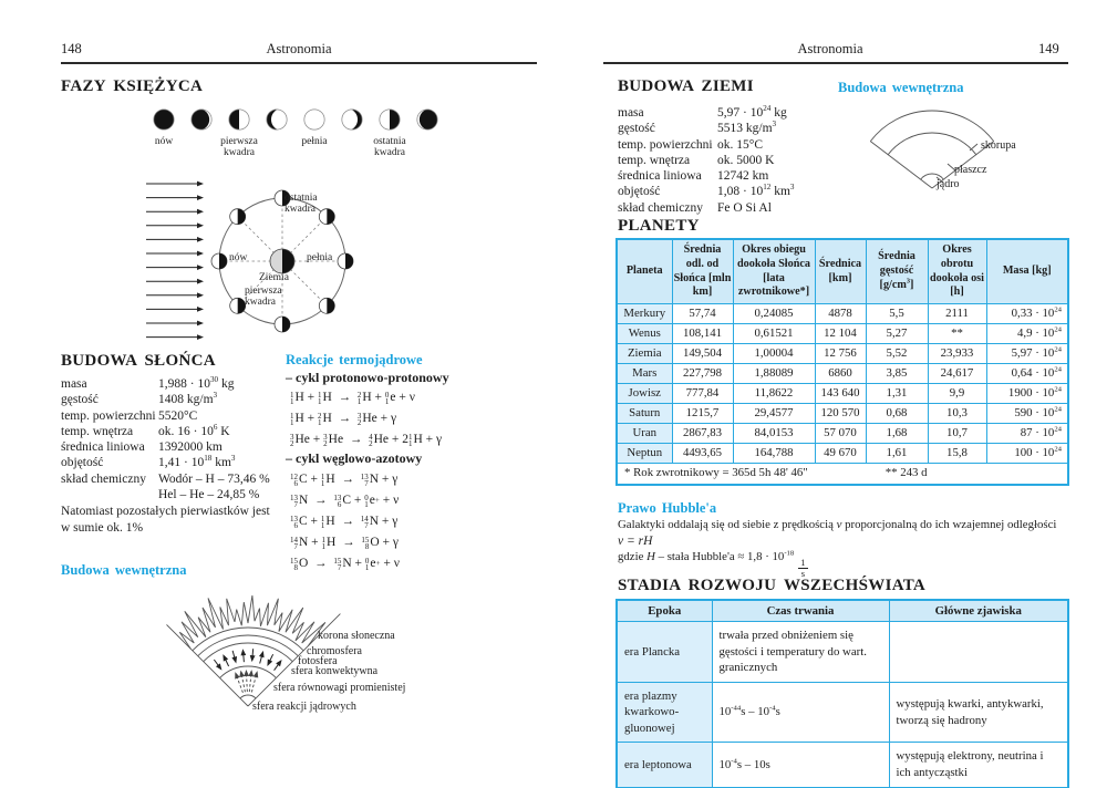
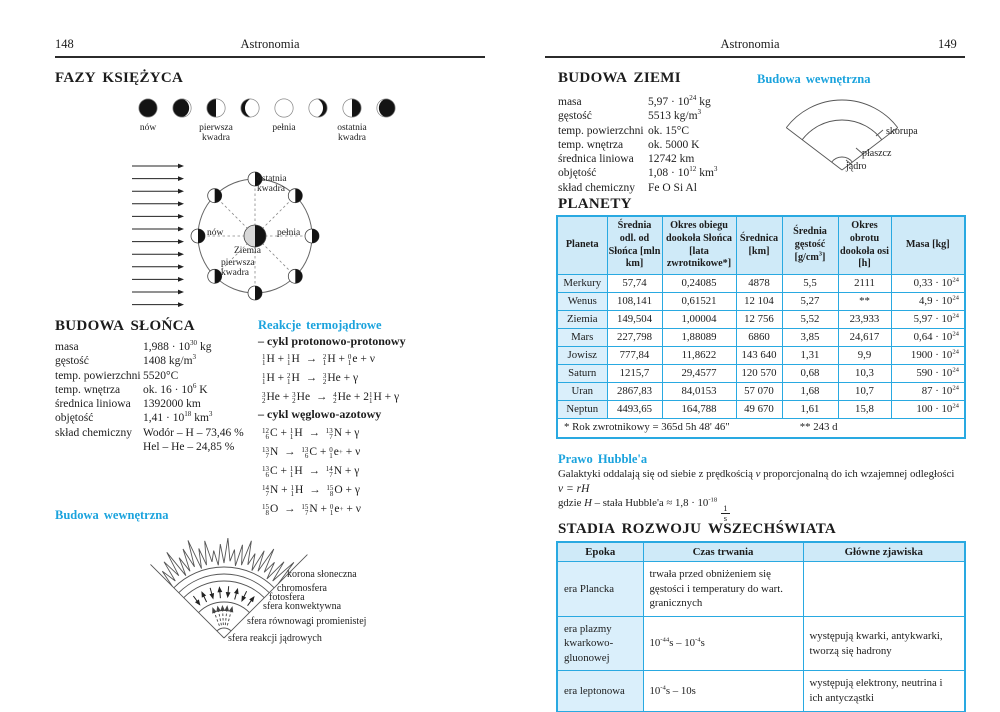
  148
  Astronomia
  FAZY KSIĘŻYCA
  nów
  pierwsza
  kwadra
  pełnia
  ostatnia
  kwadra
  ostatnia
  kwadra
  nów
  pełnia
  Ziemia
  pierwsza
  kwadra
  BUDOWA SŁOŃCA
  masa
  1,988 · 1030 kg
  gęstość
  1408 kg/m3
  temp. powierzchni
  5520°C
  temp. wnętrza
  ok. 16 · 106 K
  średnica liniowa
  1392000 km
  objętość
  1,41 · 1018 km3
  skład chemiczny
  Wodór – H – 73,46 %
  Hel – He – 24,85 %
- Natomiast pozostałych pierwiastków jest
- w sumie ok. 1%
  Reakcje termojądrowe
  – cykl protonowo-protonowy
  1
  1
  H +
  1
  1
  H →
  2
  1
  H +
  0
  1
  e + ν
  1
  1
  H +
  2
  1
  H →
  3
  2
  He + γ
  3
  2
  He +
  3
  2
  He →
  4
  2
  He + 2
  1
  1
  H + γ
  – cykl węglowo-azotowy
  12
  6
  C +
  1
  1
  H →
  13
  7
  N + γ
  13
  7
  N →
  13
  6
  C +
  0
  1
  e
  +
  + ν
  13
  6
  C +
  1
  1
  H →
  14
  7
  N + γ
  14
  7
  N +
  1
  1
  H →
  15
  8
  O + γ
  15
  8
  O →
  15
  7
  N +
  0
  1
  e
  +
  + ν
  Budowa wewnętrzna
  korona słoneczna
  chromosfera
  fotosfera
  sfera konwektywna
  sfera równowagi promienistej
  sfera reakcji jądrowych
  Astronomia
  149
  BUDOWA ZIEMI
  masa
  5,97 · 1024 kg
  gęstość
  5513 kg/m3
  temp. powierzchni
  ok. 15°C
  temp. wnętrza
  ok. 5000 K
  średnica liniowa
  12742 km
  objętość
  1,08 · 1012 km3
  skład chemiczny
  Fe O Si Al
  Budowa wewnętrzna
  skorupa
  płaszcz
  jądro
  PLANETY
  Planeta	Średnia odl. od Słońca [mln km]	Okres obiegu dookoła Słońca [lata zwrotnikowe*]	Średnica [km]	Średnia gęstość [g/cm ]	Okres obrotu dookoła osi [h]	Masa [kg]
  Merkury	57,74	0,24085	4878	5,5	2111	0,33 · 10
  Wenus	108,141	0,61521	12 104	5,27	**	4,9 · 10
  Ziemia	149,504	1,00004	12 756	5,52	23,933	5,97 · 10
  Mars	227,798	1,88089	6860	3,85	24,617	0,64 · 10
  Jowisz	777,84	11,8622	143 640	1,31	9,9	1900 · 10
  Saturn	1215,7	29,4577	120 570	0,68	10,3	590 · 10
  Uran	2867,83	84,0153	57 070	1,68	10,7	87 · 10
  Neptun	4493,65	164,788	49 670	1,61	15,8	100 · 10
  * Rok zwrotnikowy = 365d 5h 48' 46" ** 243 d
  Prawo Hubble'a
  Galaktyki oddalają się od siebie z prędkością v proporcjonalną do ich wzajemnej odległości
  v = rH
  gdzie H – stała Hubble'a ≈ 1,8 · 10
  1
  s
  STADIA ROZWOJU WSZECHŚWIATA
  Epoka	Czas trwania	Główne zjawiska
  era Plancka	trwała przed obniżeniem się gęstości i temperatury do wart. granicznych
  era plazmy kwarkowo-gluonowej	10 s – 10 s	występują kwarki, antykwarki, tworzą się hadrony
  era leptonowa	10 s – 10s	występują elektrony, neutrina i ich antycząstki
